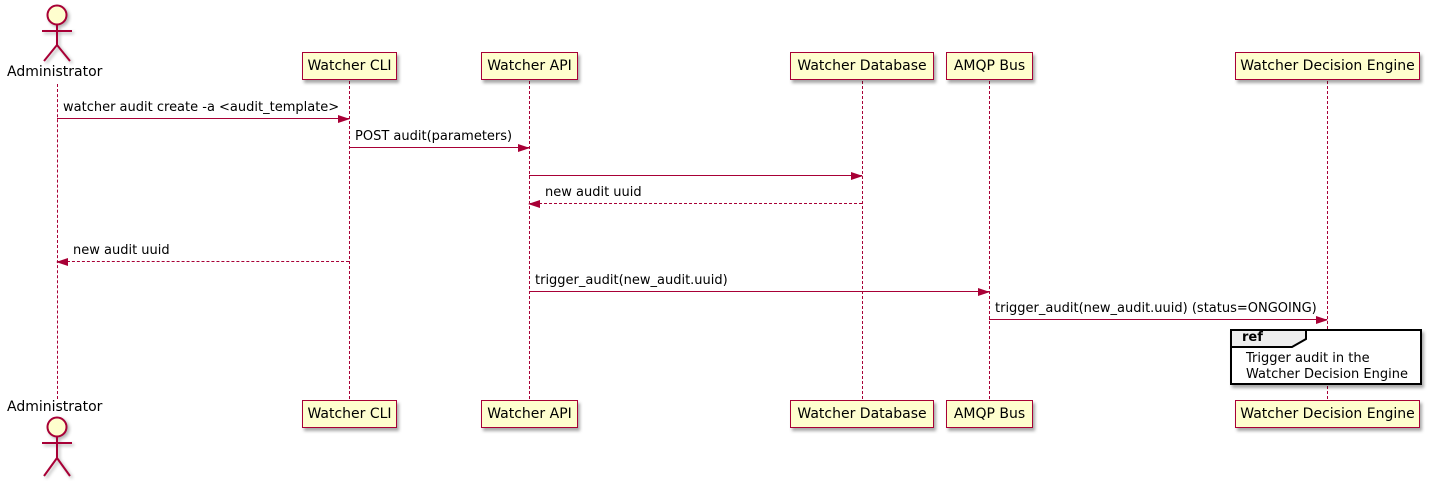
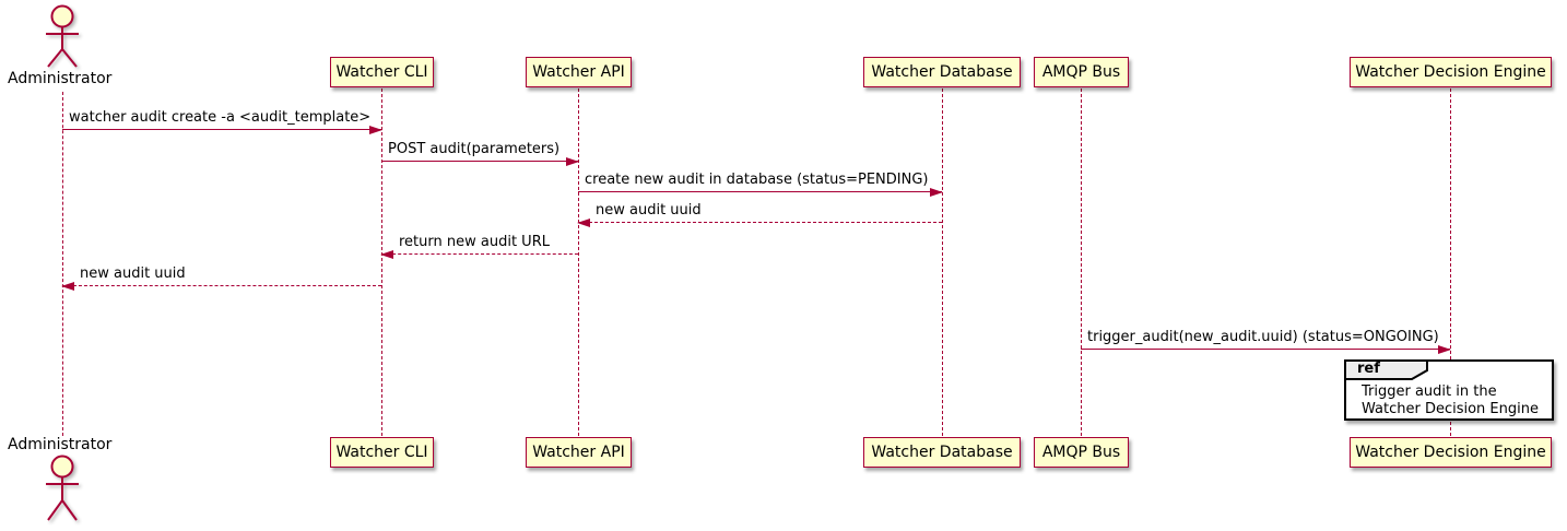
  Administrator
  Watcher CLI
  Watcher API
  Watcher Database
  AMQP Bus
  Watcher Decision Engine
  watcher audit create -a <audit_template>
  POST audit(parameters)
+ create new audit in database (status=PENDING)
  new audit uuid
+ return new audit URL
  new audit uuid
- trigger_audit(new_audit.uuid)
  trigger_audit(new_audit.uuid) (status=ONGOING)
  ref
  Trigger audit in the
  Watcher Decision Engine
  Watcher CLI
  Watcher API
  Watcher Database
  AMQP Bus
  Watcher Decision Engine
  Administrator
